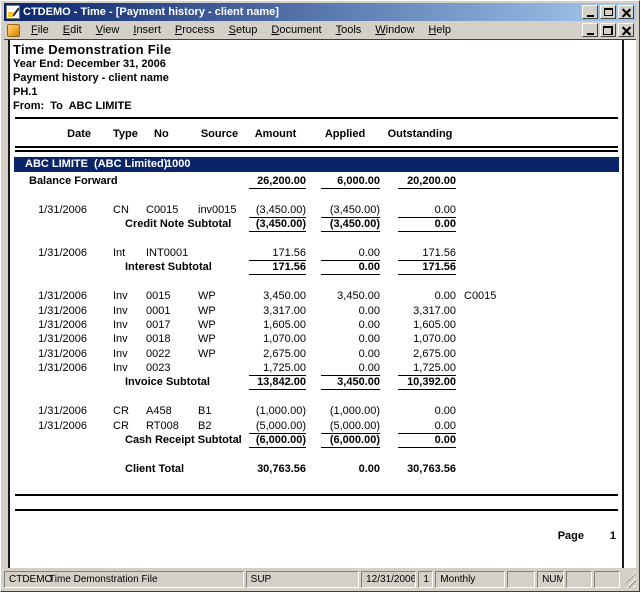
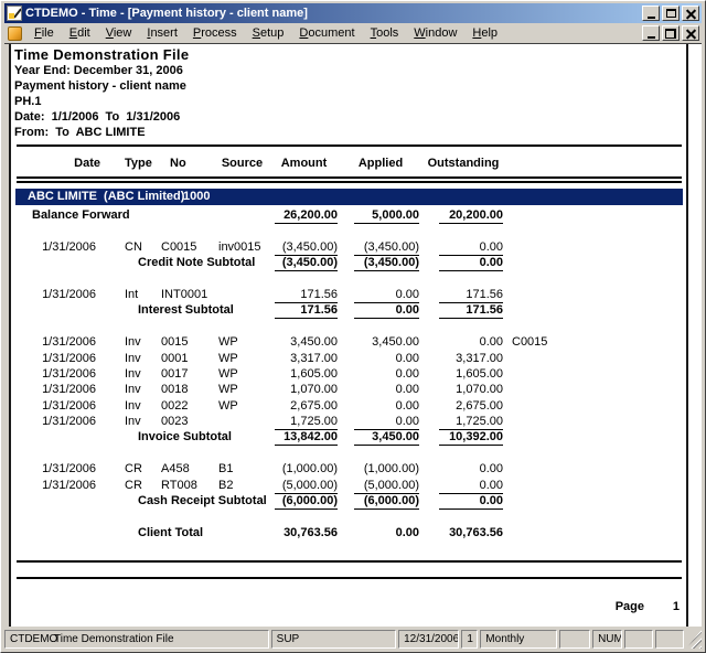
  CTDEMO - Time - [Payment history - client name]
  File
  Edit
  View
  Insert
  Process
  Setup
  Document
  Tools
  Window
  Help
  Time Demonstration File
  Year End: December 31, 2006
  Payment history - client name
  PH.1
+ Date: 1/1/2006 To 1/31/2006
  From: To ABC LIMITE
  Date
  Type
  No
  Source
  Amount
  Applied
  Outstanding
  ABC LIMITE (ABC Limited)
  1000
  Balance Forward
  26,200.00
- 6,000.00
+ 5,000.00
  20,200.00
  1/31/2006
  CN
  C0015
  inv0015
  (3,450.00)
  (3,450.00)
  0.00
  Credit Note Subtotal
  (3,450.00)
  (3,450.00)
  0.00
  1/31/2006
  Int
  INT0001
  171.56
  0.00
  171.56
  Interest Subtotal
  171.56
  0.00
  171.56
  1/31/2006
  Inv
  0015
  WP
  3,450.00
  3,450.00
  0.00
  C0015
  1/31/2006
  Inv
  0001
  WP
  3,317.00
  0.00
  3,317.00
  1/31/2006
  Inv
  0017
  WP
  1,605.00
  0.00
  1,605.00
  1/31/2006
  Inv
  0018
  WP
  1,070.00
  0.00
  1,070.00
  1/31/2006
  Inv
  0022
  WP
  2,675.00
  0.00
  2,675.00
  1/31/2006
  Inv
  0023
  1,725.00
  0.00
  1,725.00
  Invoice Subtotal
  13,842.00
  3,450.00
  10,392.00
  1/31/2006
  CR
  A458
  B1
  (1,000.00)
  (1,000.00)
  0.00
  1/31/2006
  CR
  RT008
  B2
  (5,000.00)
  (5,000.00)
  0.00
  Cash Receipt Subtotal
  (6,000.00)
  (6,000.00)
  0.00
  Client Total
  30,763.56
  0.00
  30,763.56
  Page 1
  CTDEMOTime Demonstration File
  SUP
  12/31/2006
  1
  Monthly
  NUM
